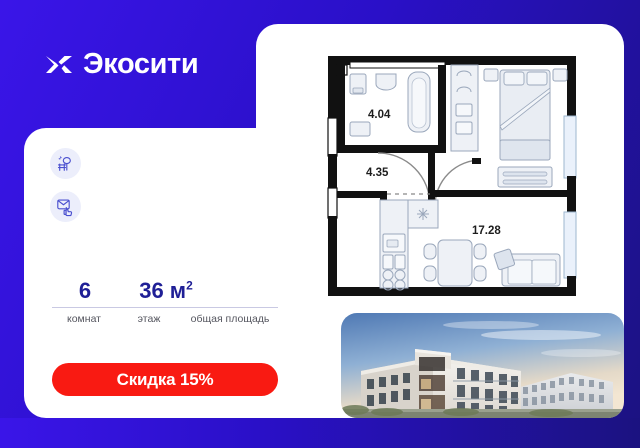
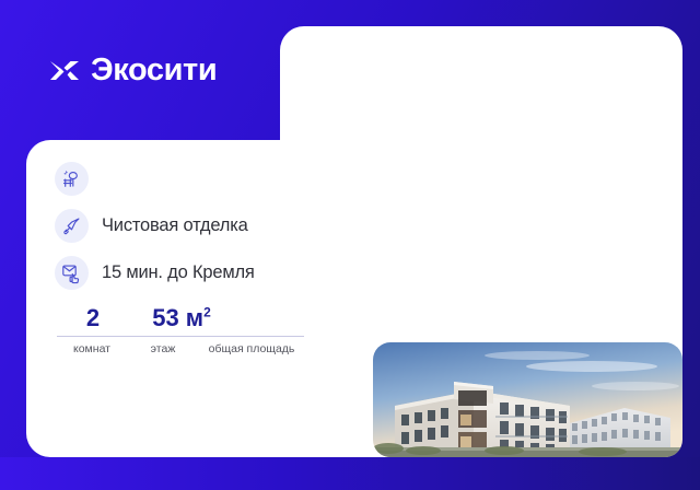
  Экосити
+ Чистовая отделка
+ 15 мин. до Кремля
- 6
+ 2
- 36 м2
+ 53 м2
  комнат
  этаж
  общая площадь
- Скидка 15%
- 4.04
- 4.35
- 17.28
